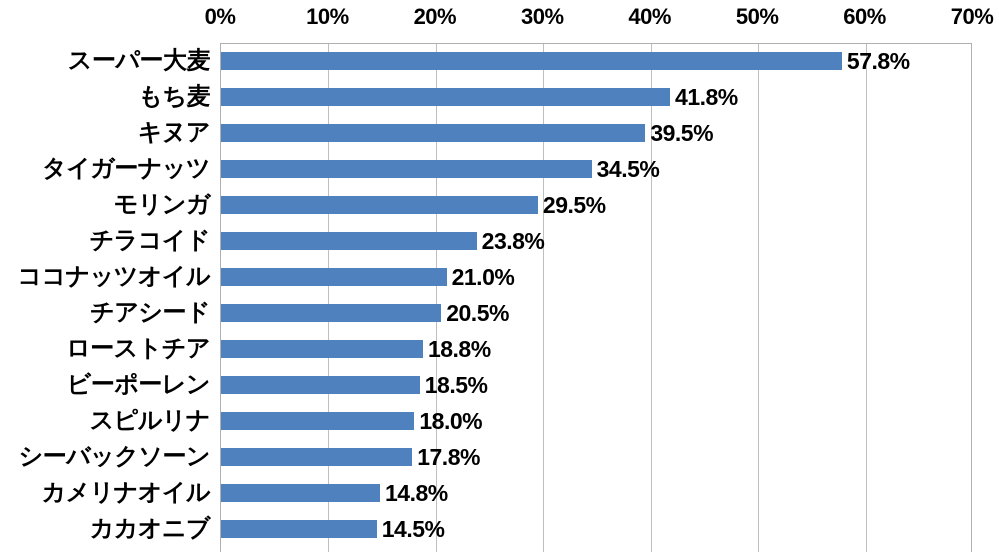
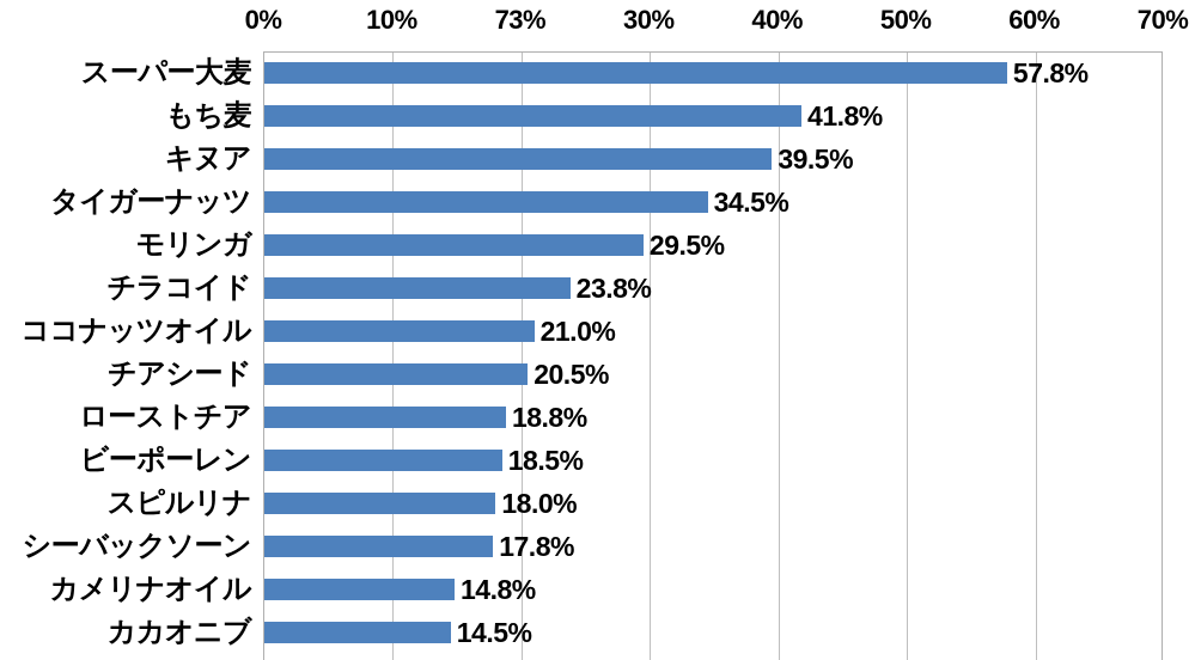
  0%
  10%
- 20%
+ 73%
  30%
  40%
  50%
  60%
  70%
  スーパー大麦
  57.8%
  もち麦
  41.8%
  キヌア
  39.5%
  タイガーナッツ
  34.5%
  モリンガ
  29.5%
  チラコイド
  23.8%
  ココナッツオイル
  21.0%
  チアシード
  20.5%
  ローストチア
  18.8%
  ビーポーレン
  18.5%
  スピルリナ
  18.0%
  シーバックソーン
  17.8%
  カメリナオイル
  14.8%
  カカオニブ
  14.5%
